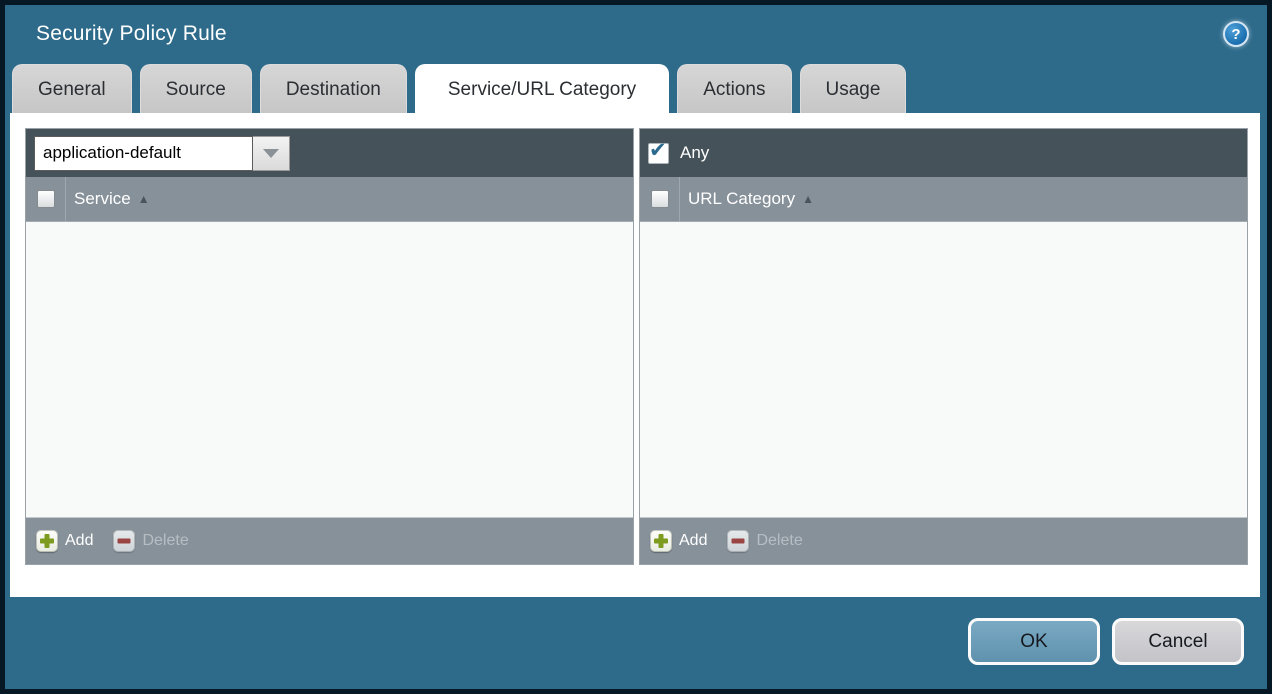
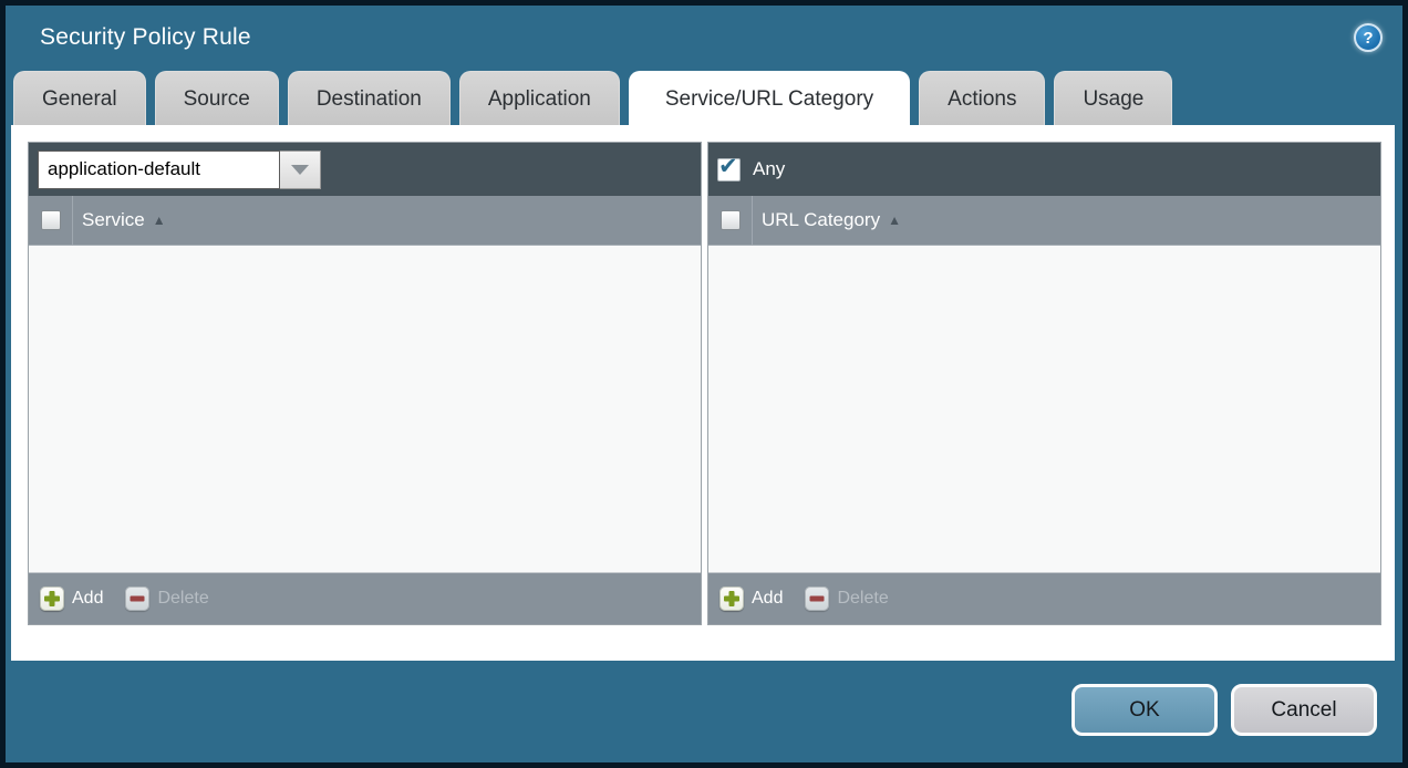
  Security Policy Rule
  ?
  General
  Source
  Destination
+ Application
  Service/URL Category
  Actions
  Usage
  application-default
  Service
  ▲
  Add
  Delete
  ✔
  Any
  URL Category
  ▲
  Add
  Delete
  OK
  Cancel
